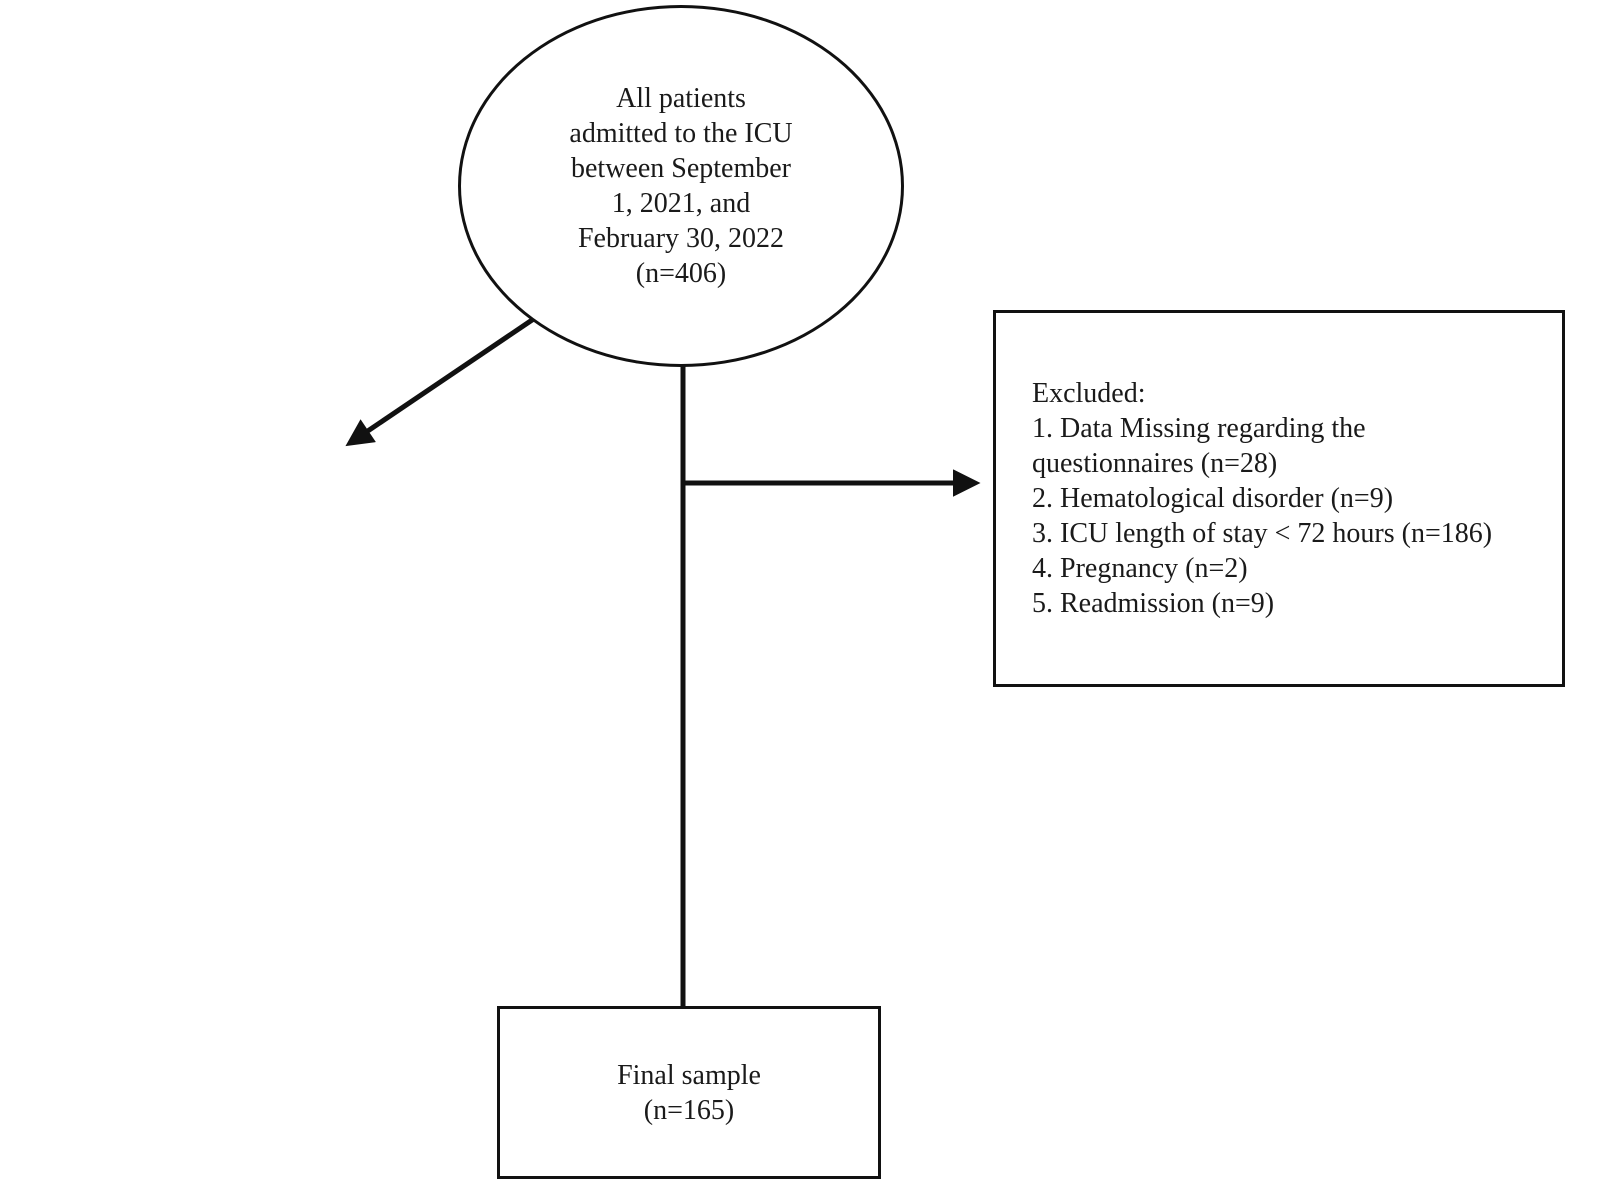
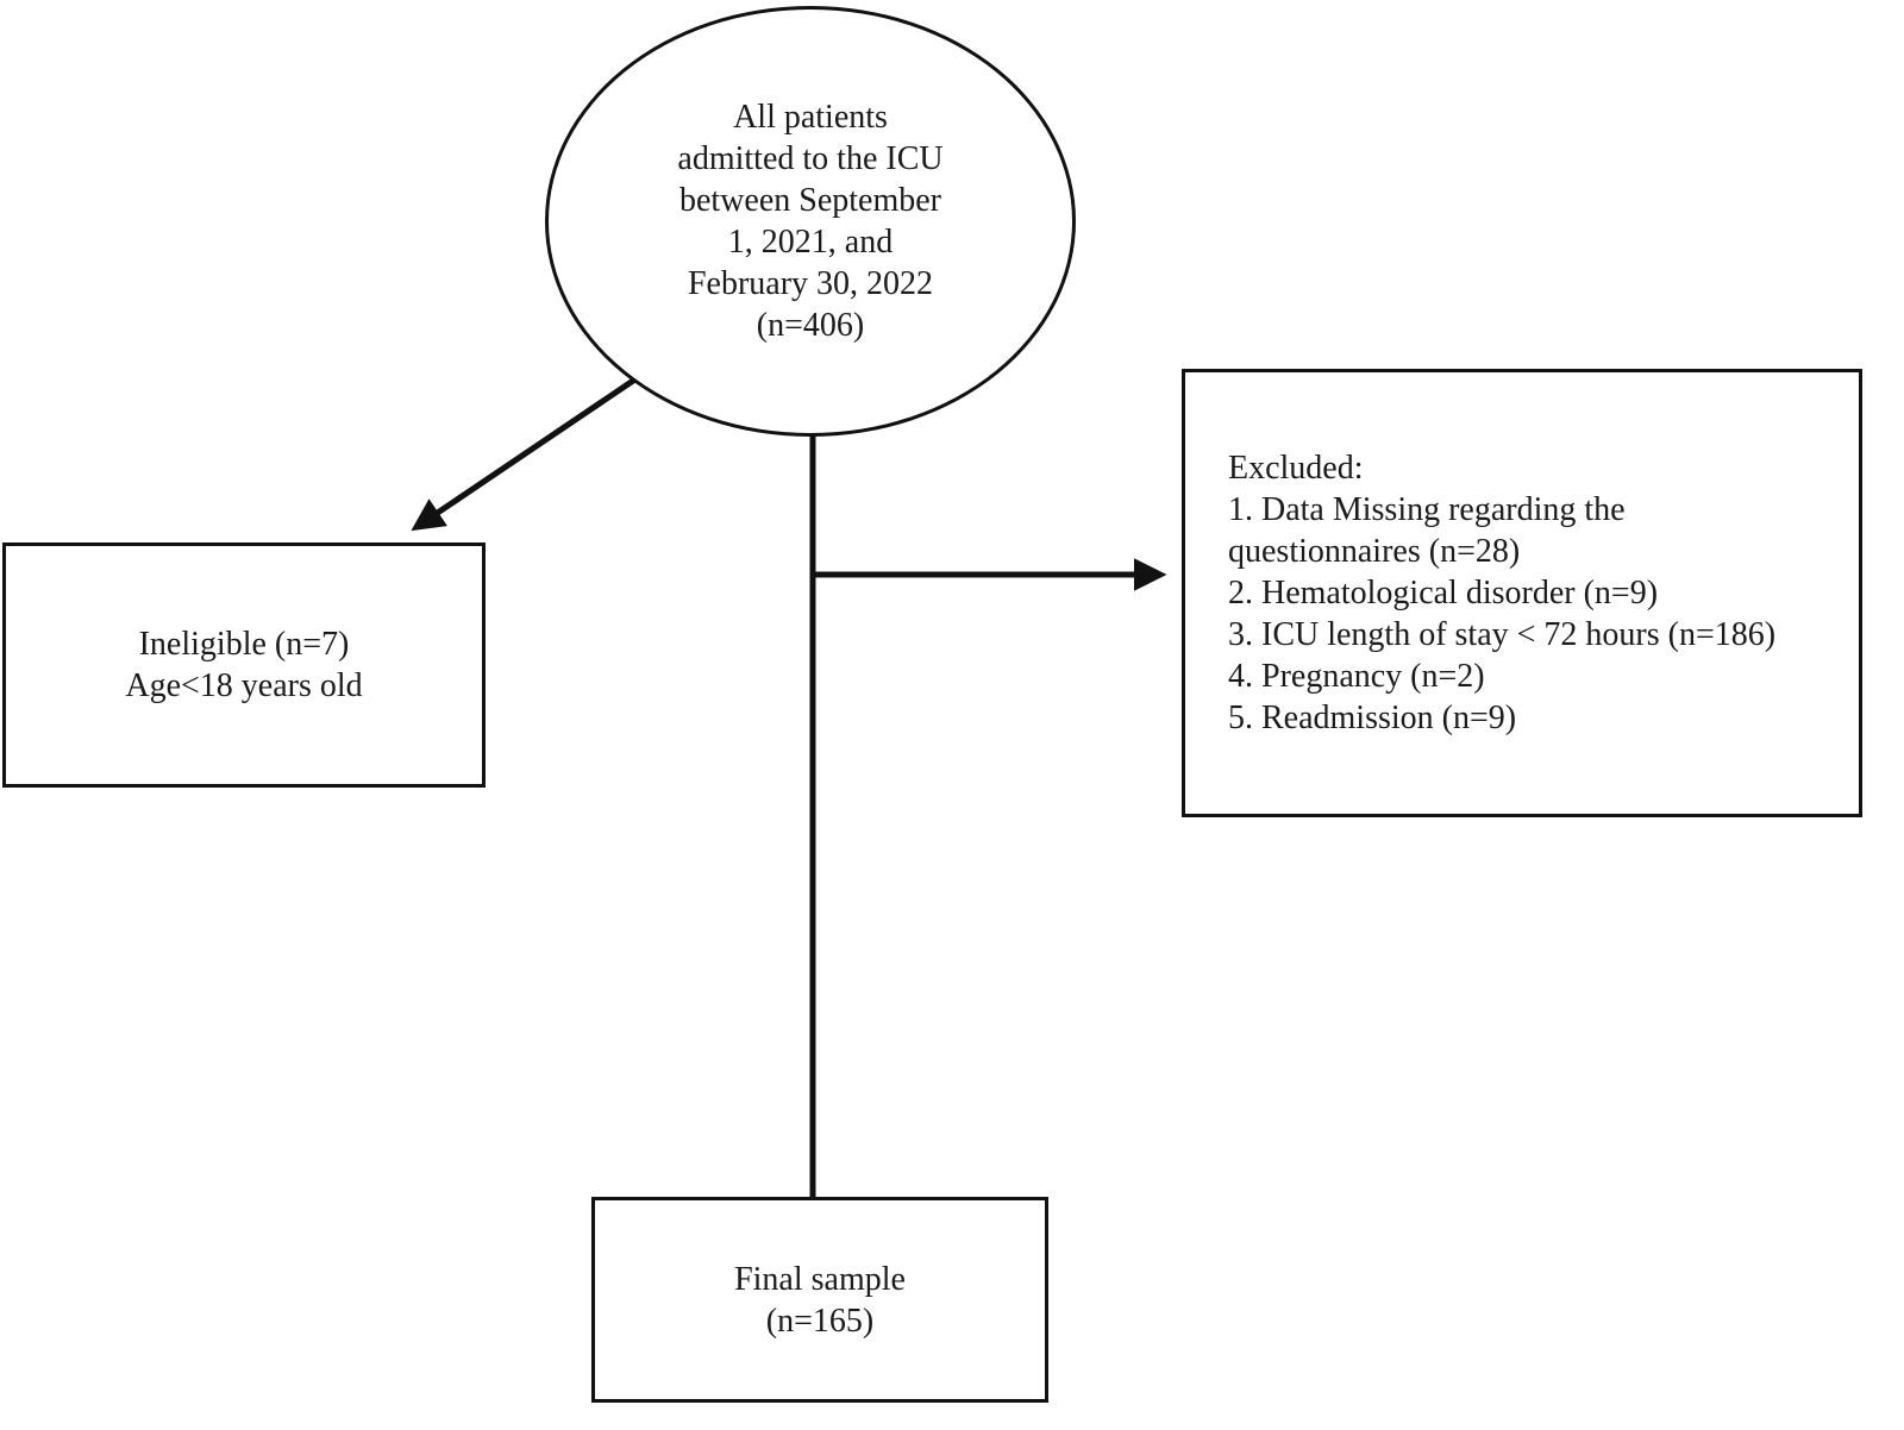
  All patients
  admitted to the ICU
  between September
  1, 2021, and
  February 30, 2022
  (n=406)
+ Ineligible (n=7)
+ Age<18 years old
  Excluded:
  1. Data Missing regarding the
  questionnaires (n=28)
  2. Hematological disorder (n=9)
  3. ICU length of stay < 72 hours (n=186)
  4. Pregnancy (n=2)
  5. Readmission (n=9)
  Final sample
  (n=165)
